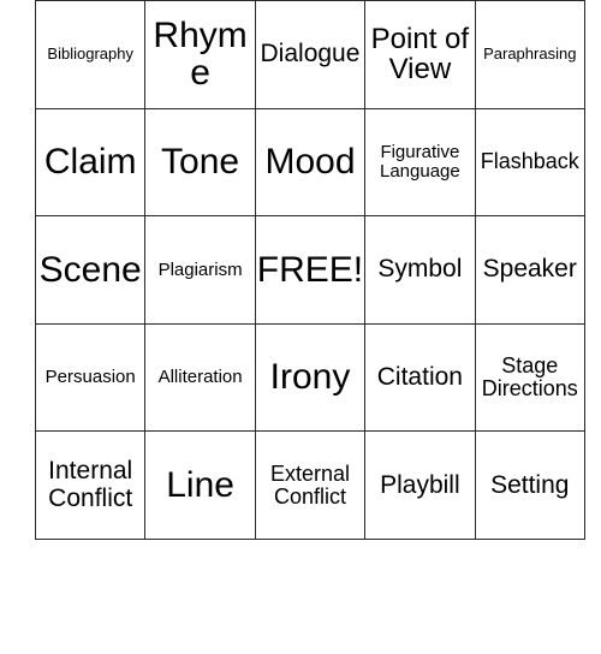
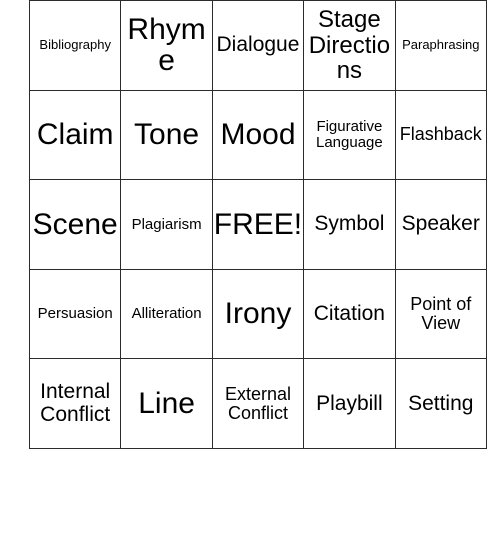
- Bibliography	Rhyme	Dialogue	Point of View	Paraphrasing
+ Bibliography	Rhyme	Dialogue	Stage Directions	Paraphrasing
  Claim	Tone	Mood	Figurative Language	Flashback
  Scene	Plagiarism	FREE!	Symbol	Speaker
- Persuasion	Alliteration	Irony	Citation	Stage Directions
+ Persuasion	Alliteration	Irony	Citation	Point of View
  Internal Conflict	Line	External Conflict	Playbill	Setting
